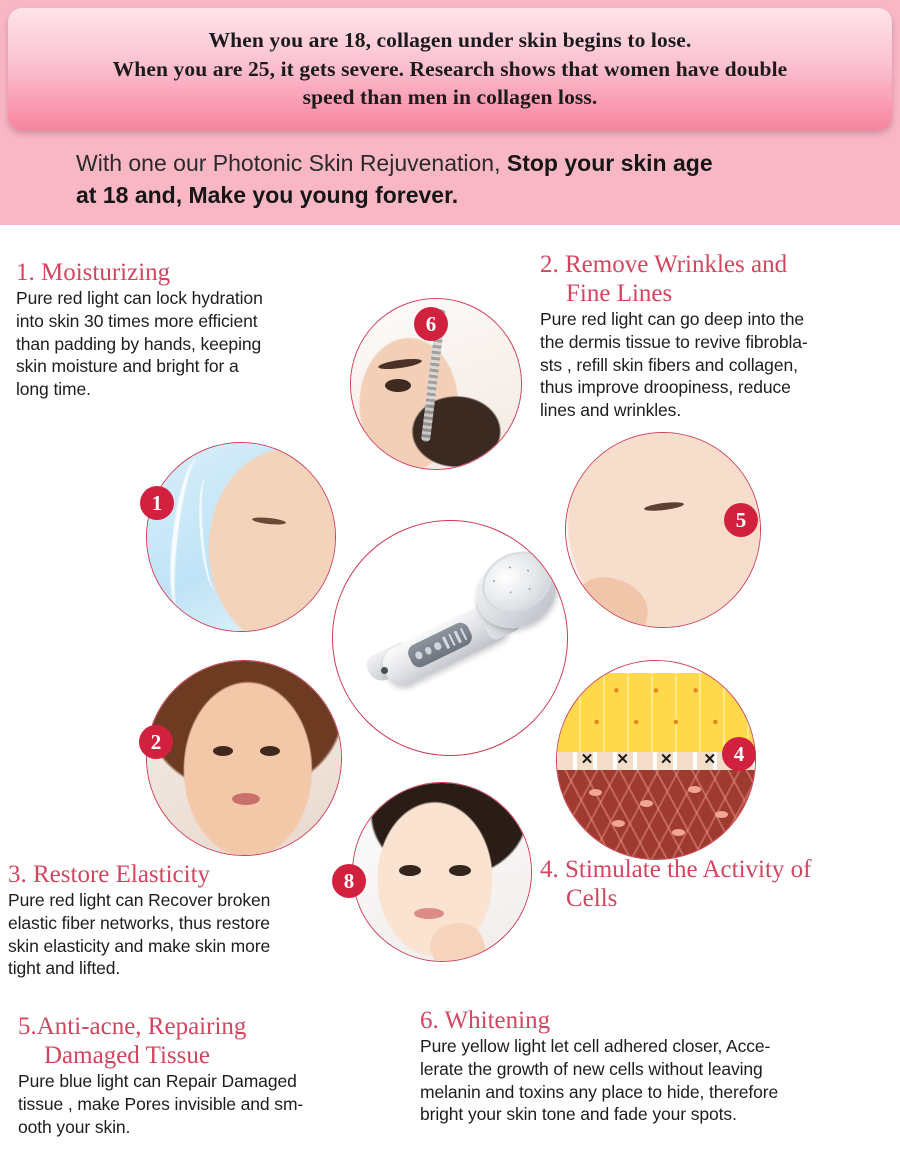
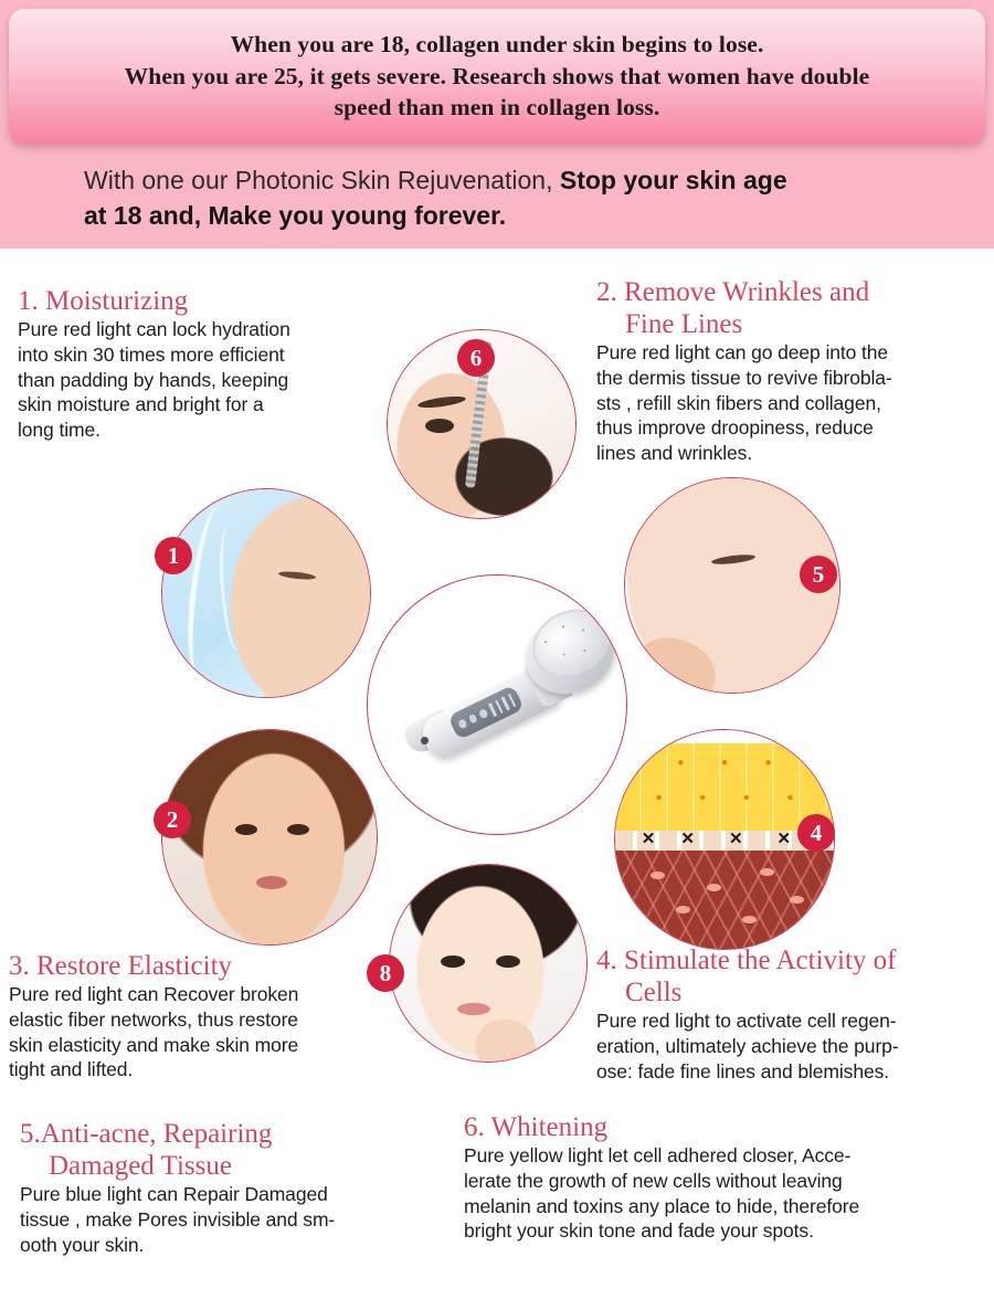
  When you are 18, collagen under skin begins to lose.
  When you are 25, it gets severe. Research shows that women have double
  speed than men in collagen loss.
  With one our Photonic Skin Rejuvenation, Stop your skin age
  at 18 and, Make you young forever.
  1. Moisturizing
  Pure red light can lock hydration
  into skin 30 times more efficient
  than padding by hands, keeping
  skin moisture and bright for a
  long time.
  2. Remove Wrinkles and
  Fine Lines
  Pure red light can go deep into the
  the dermis tissue to revive fibrobla-
  sts , refill skin fibers and collagen,
  thus improve droopiness, reduce
  lines and wrinkles.
  3. Restore Elasticity
  Pure red light can Recover broken
  elastic fiber networks, thus restore
  skin elasticity and make skin more
  tight and lifted.
  4. Stimulate the Activity of
  Cells
+ Pure red light to activate cell regen-
+ eration, ultimately achieve the purp-
+ ose: fade fine lines and blemishes.
  5.Anti-acne, Repairing
  Damaged Tissue
  Pure blue light can Repair Damaged
  tissue , make Pores invisible and sm-
  ooth your skin.
  6. Whitening
  Pure yellow light let cell adhered closer, Acce-
  lerate the growth of new cells without leaving
  melanin and toxins any place to hide, therefore
  bright your skin tone and fade your spots.
  6
  1
  5
  2
  8
  ✕
  ✕
  ✕
  ✕
  4
